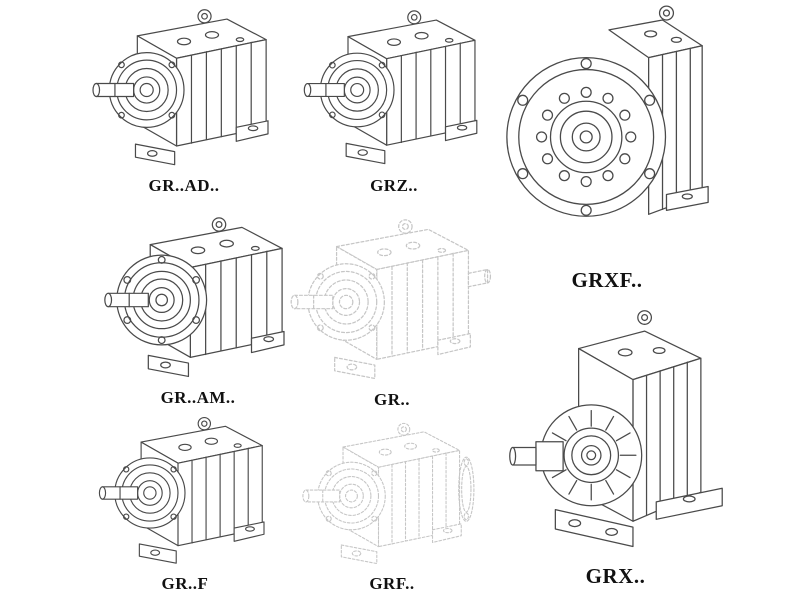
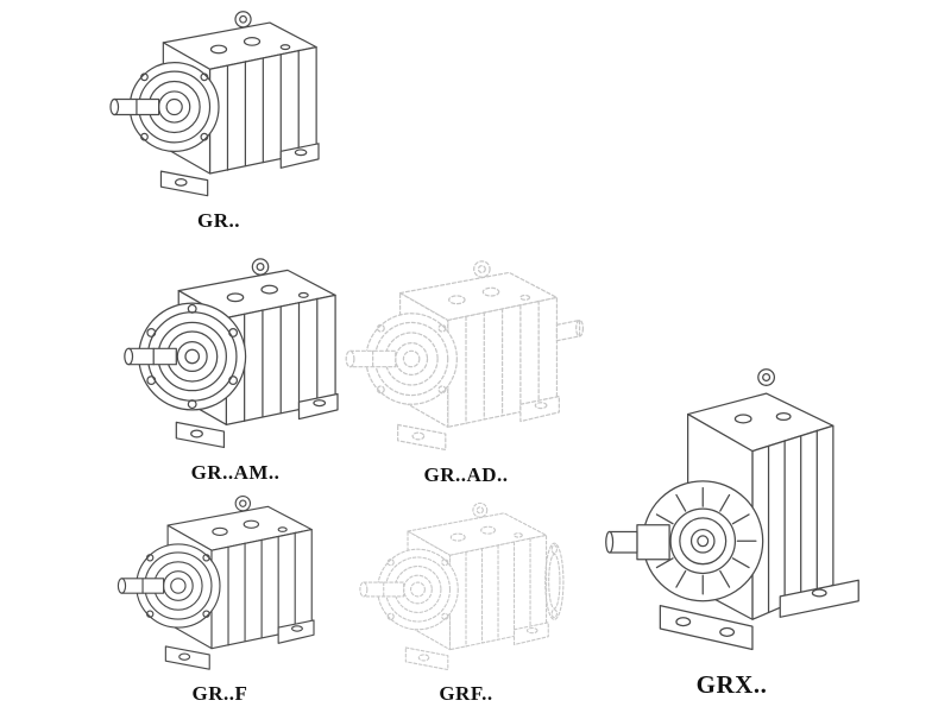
- GR..AD..
+ GR..
- GRZ..
- GRXF..
  GR..AM..
- GR..
+ GR..AD..
  GR..F
  GRF..
  GRX..
